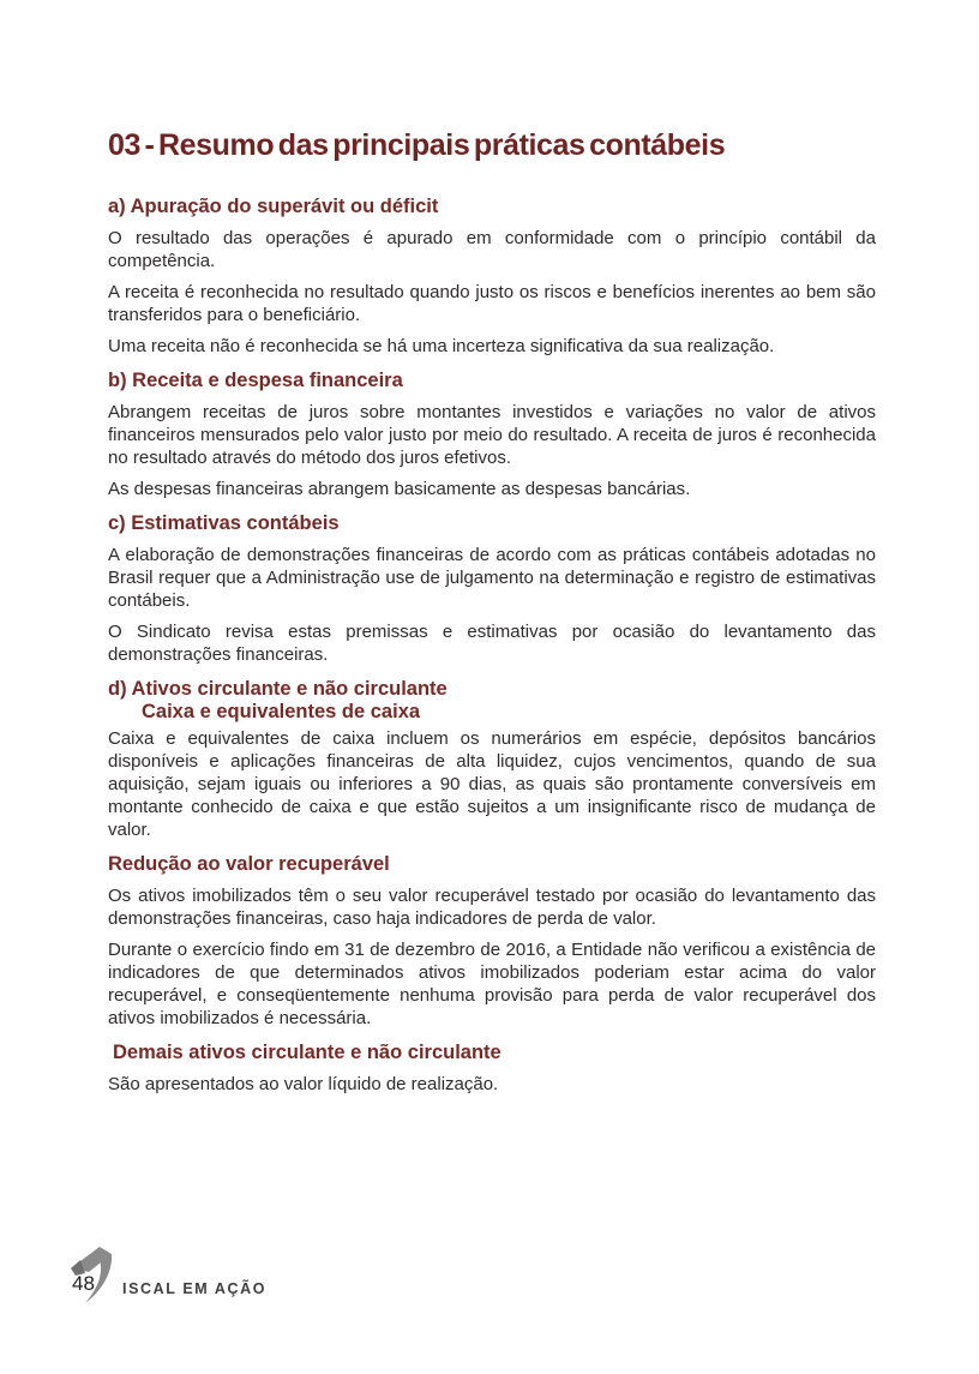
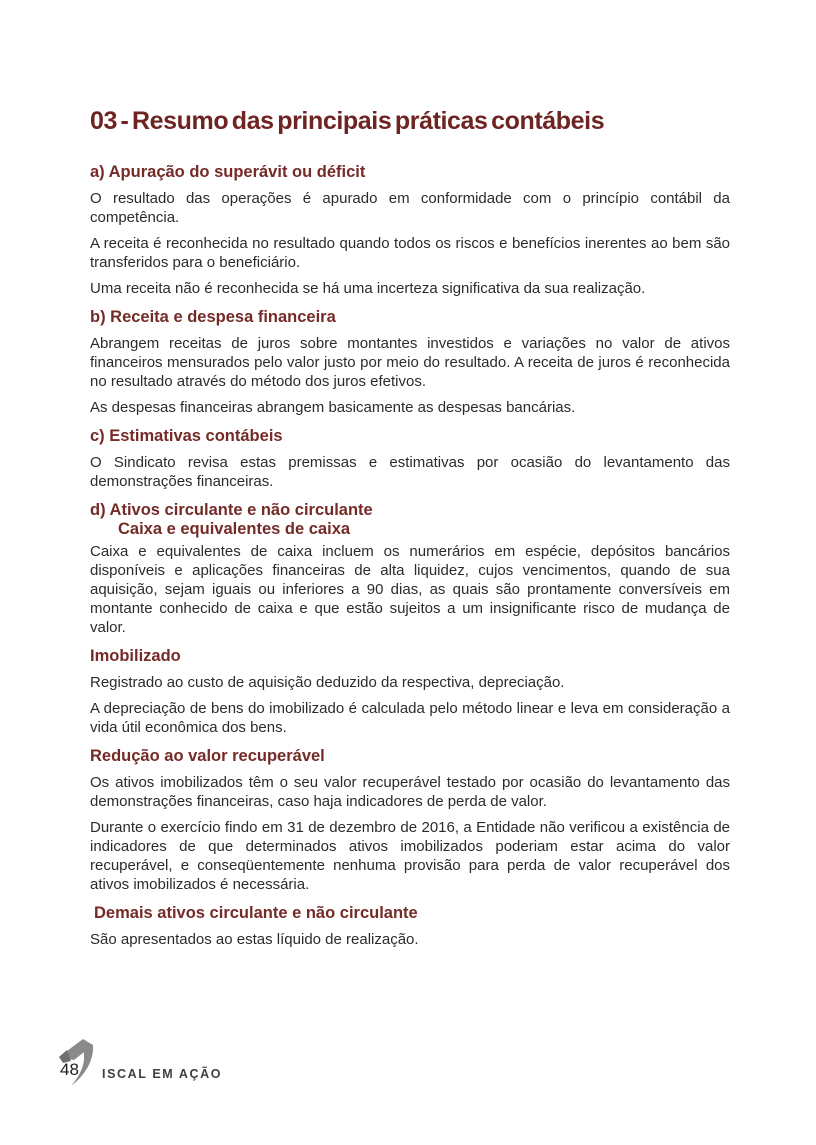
  03 - Resumo das principais práticas contábeis
  a) Apuração do superávit ou déficit
  O resultado das operações é apurado em conformidade com o princípio contábil da competência.
- A receita é reconhecida no resultado quando justo os riscos e benefícios inerentes ao bem são transferidos para o beneficiário.
+ A receita é reconhecida no resultado quando todos os riscos e benefícios inerentes ao bem são transferidos para o beneficiário.
  Uma receita não é reconhecida se há uma incerteza significativa da sua realização.
  b) Receita e despesa financeira
  Abrangem receitas de juros sobre montantes investidos e variações no valor de ativos financeiros mensurados pelo valor justo por meio do resultado. A receita de juros é reconhecida no resultado através do método dos juros efetivos.
  As despesas financeiras abrangem basicamente as despesas bancárias.
  c) Estimativas contábeis
- A elaboração de demonstrações financeiras de acordo com as práticas contábeis adotadas no Brasil requer que a Administração use de julgamento na determinação e registro de estimativas contábeis.
  O Sindicato revisa estas premissas e estimativas por ocasião do levantamento das demonstrações financeiras.
  d) Ativos circulante e não circulante
  Caixa e equivalentes de caixa
  Caixa e equivalentes de caixa incluem os numerários em espécie, depósitos bancários disponíveis e aplicações financeiras de alta liquidez, cujos vencimentos, quando de sua aquisição, sejam iguais ou inferiores a 90 dias, as quais são prontamente conversíveis em montante conhecido de caixa e que estão sujeitos a um insignificante risco de mudança de valor.
+ Imobilizado
+ Registrado ao custo de aquisição deduzido da respectiva, depreciação.
+ A depreciação de bens do imobilizado é calculada pelo método linear e leva em consideração a vida útil econômica dos bens.
  Redução ao valor recuperável
  Os ativos imobilizados têm o seu valor recuperável testado por ocasião do levantamento das demonstrações financeiras, caso haja indicadores de perda de valor.
  Durante o exercício findo em 31 de dezembro de 2016, a Entidade não verificou a existência de indicadores de que determinados ativos imobilizados poderiam estar acima do valor recuperável, e conseqüentemente nenhuma provisão para perda de valor recuperável dos ativos imobilizados é necessária.
  Demais ativos circulante e não circulante
- São apresentados ao valor líquido de realização.
+ São apresentados ao estas líquido de realização.
  48
  ISCAL EM AÇÃO
